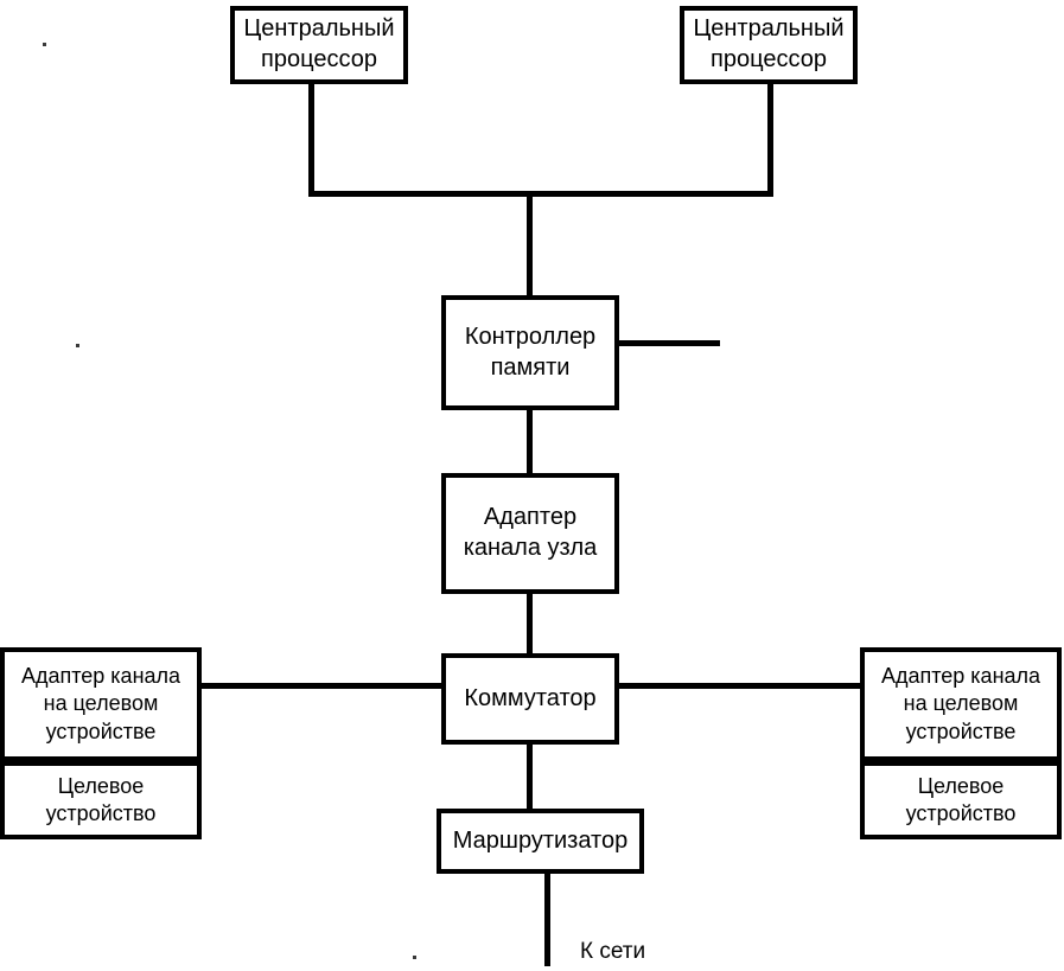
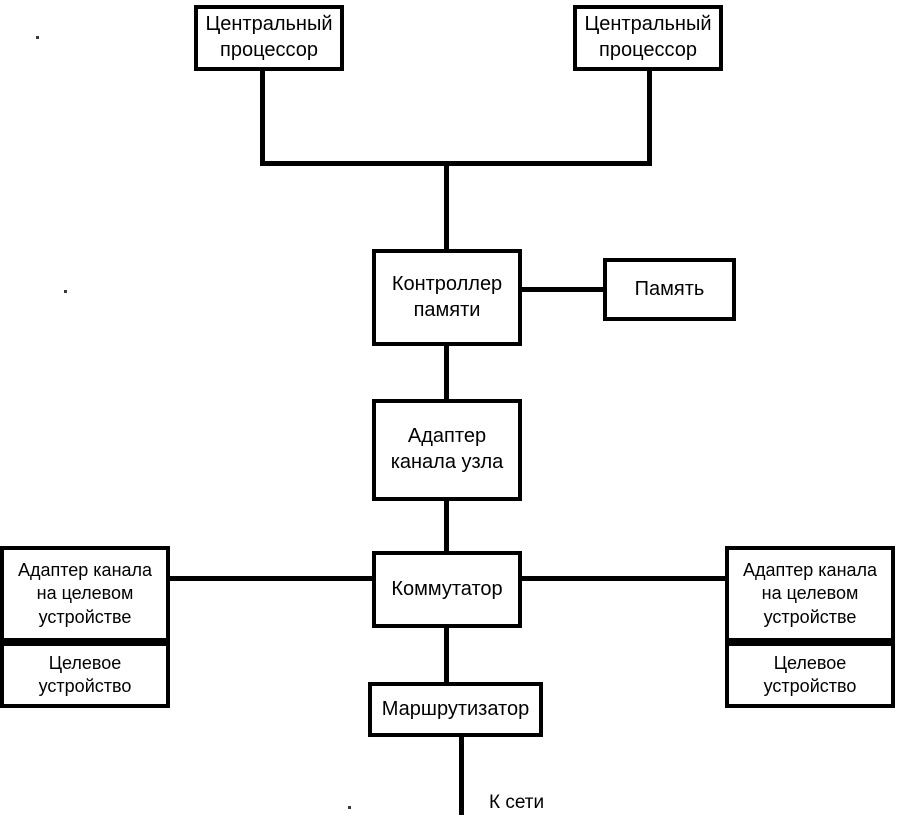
  Центральный
  процессор
  Центральный
  процессор
  Контроллер
  памяти
+ Память
  Адаптер
  канала узла
  Коммутатор
  Маршрутизатор
  Адаптер канала
  на целевом
  устройстве
  Целевое
  устройство
  Адаптер канала
  на целевом
  устройстве
  Целевое
  устройство
  К сети
